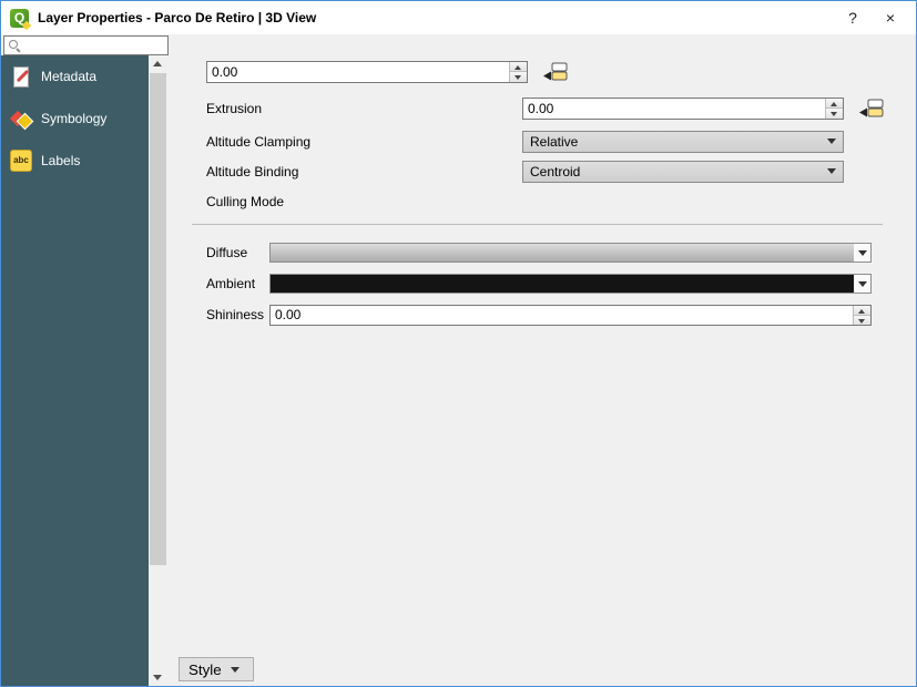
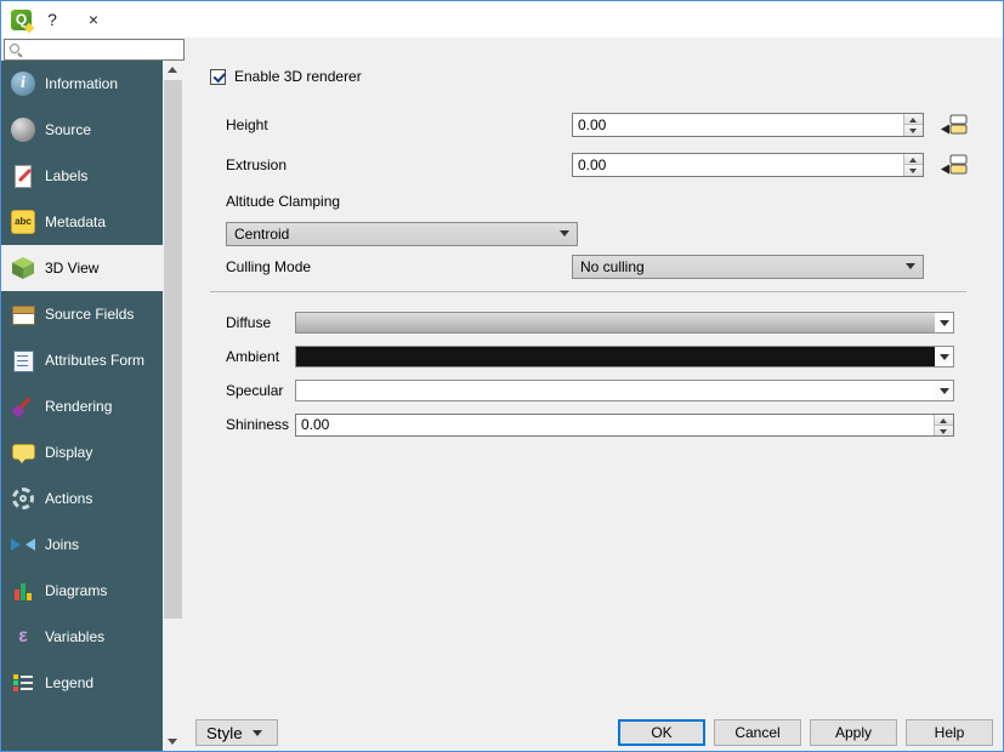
  Q
- Layer Properties - Parco De Retiro | 3D View
  ?
  ×
+ Information
+ Source
- Metadata
+ Labels
- Symbology
- Labels
+ Metadata
+ 3D View
+ Source Fields
+ Attributes Form
+ Rendering
+ Display
+ Actions
+ Joins
+ Diagrams
+ Variables
+ Legend
+ Enable 3D renderer
+ Height
  0.00
  Extrusion
  0.00
  Altitude Clamping
- Relative
- Altitude Binding
  Centroid
  Culling Mode
+ No culling
  Diffuse
  Ambient
+ Specular
  Shininess
  0.00
  Style
+ OK
+ Cancel
+ Apply
+ Help
